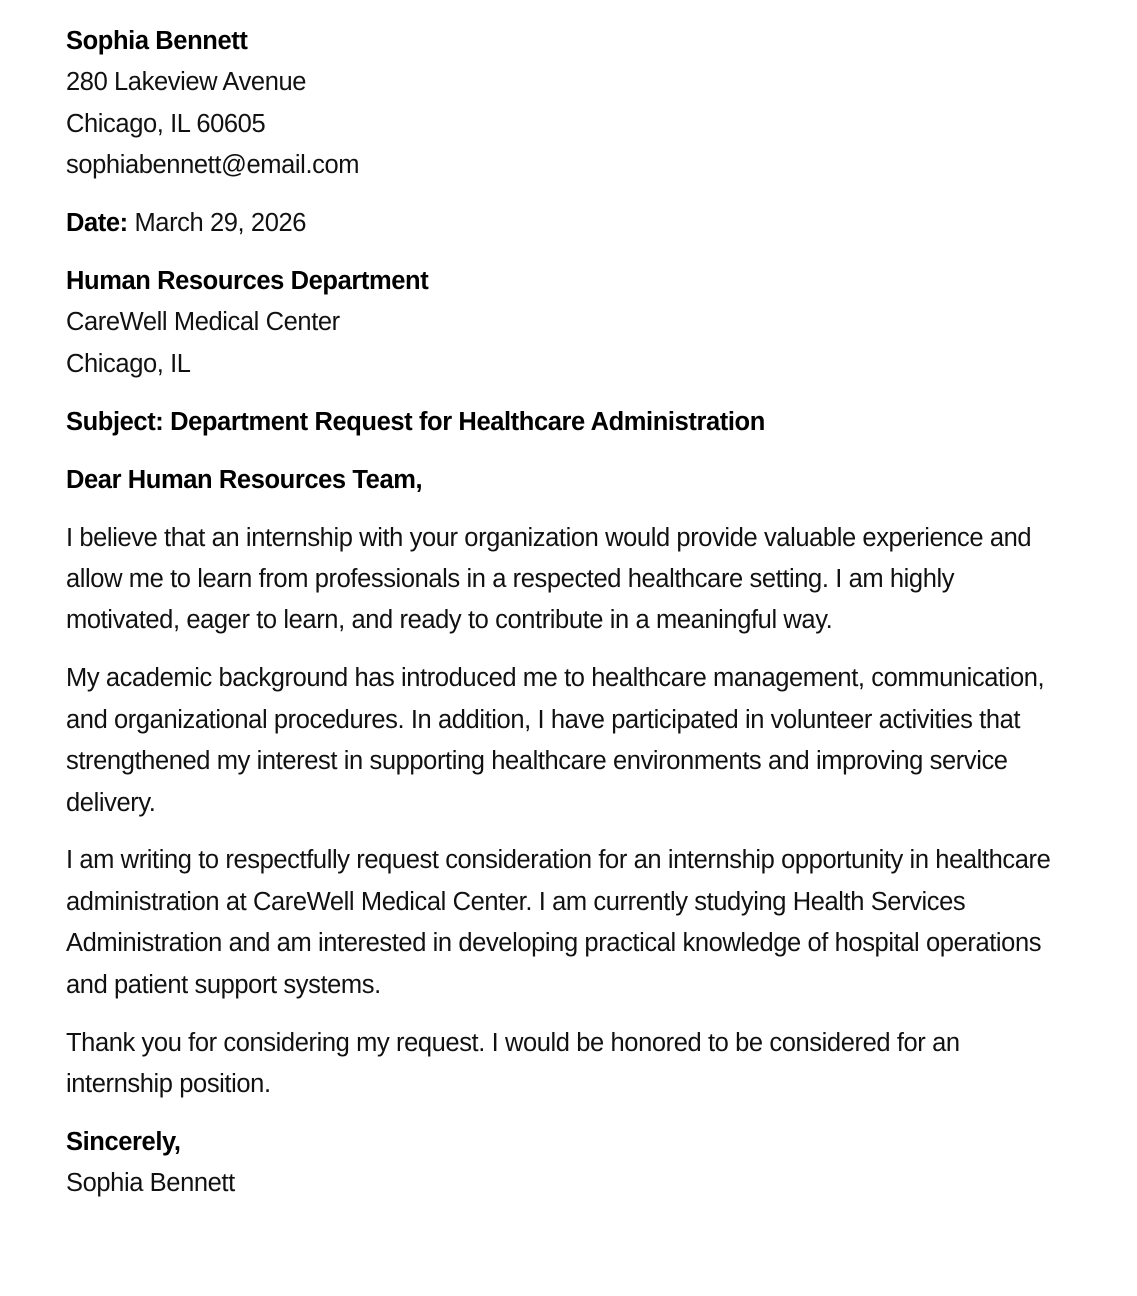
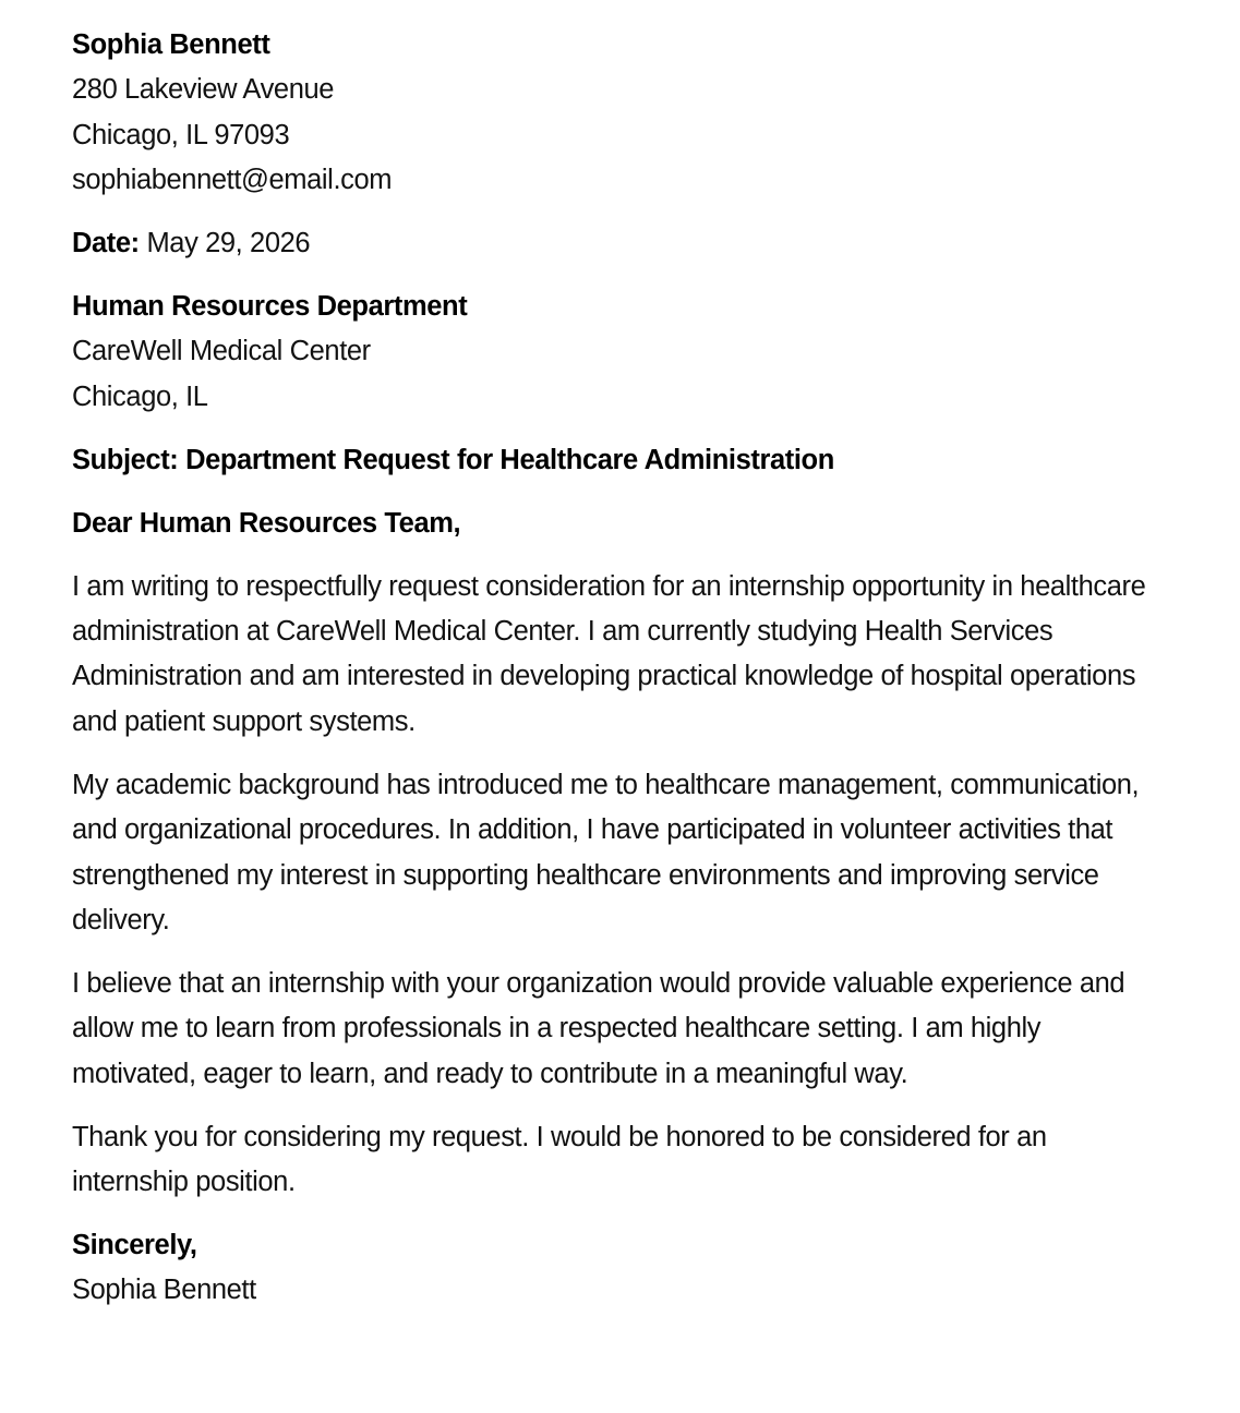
  Sophia Bennett
  280 Lakeview Avenue
- Chicago, IL 60605
+ Chicago, IL 97093
  sophiabennett@email.com
- Date: March 29, 2026
+ Date: May 29, 2026
  Human Resources Department
  CareWell Medical Center
  Chicago, IL
  Subject: Department Request for Healthcare Administration
  Dear Human Resources Team,
- I believe that an internship with your organization would provide valuable experience and allow me to learn from professionals in a respected healthcare setting. I am highly motivated, eager to learn, and ready to contribute in a meaningful way.
+ I am writing to respectfully request consideration for an internship opportunity in healthcare administration at CareWell Medical Center. I am currently studying Health Services Administration and am interested in developing practical knowledge of hospital operations and patient support systems.
  My academic background has introduced me to healthcare management, communication, and organizational procedures. In addition, I have participated in volunteer activities that strengthened my interest in supporting healthcare environments and improving service delivery.
- I am writing to respectfully request consideration for an internship opportunity in healthcare administration at CareWell Medical Center. I am currently studying Health Services Administration and am interested in developing practical knowledge of hospital operations and patient support systems.
+ I believe that an internship with your organization would provide valuable experience and allow me to learn from professionals in a respected healthcare setting. I am highly motivated, eager to learn, and ready to contribute in a meaningful way.
  Thank you for considering my request. I would be honored to be considered for an internship position.
  Sincerely,
  Sophia Bennett
